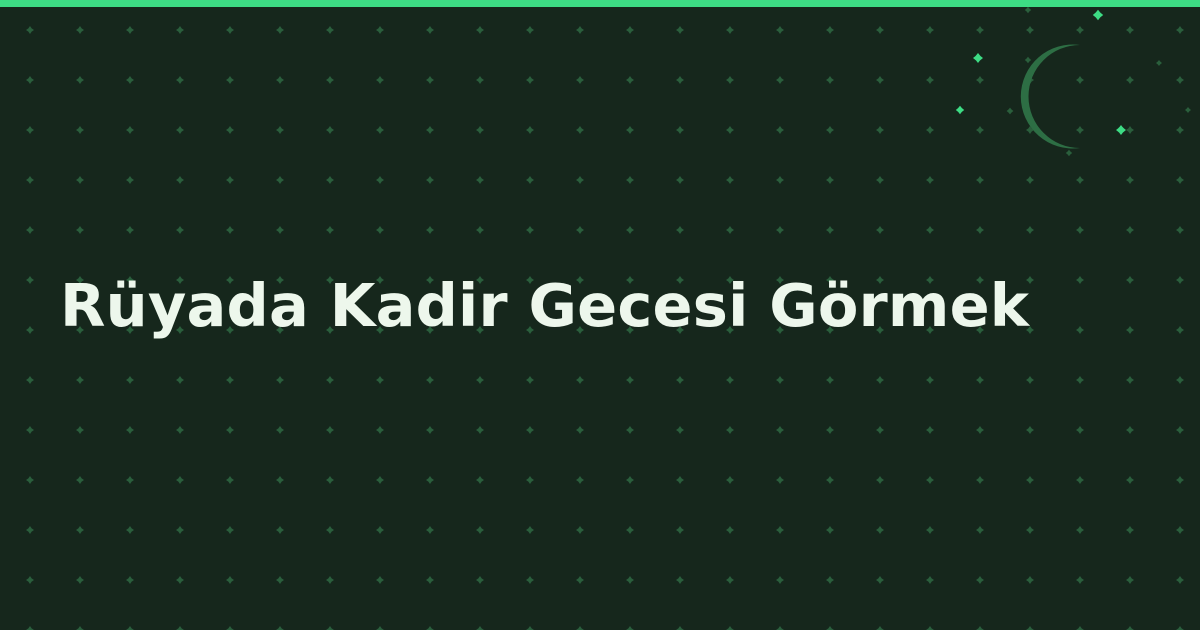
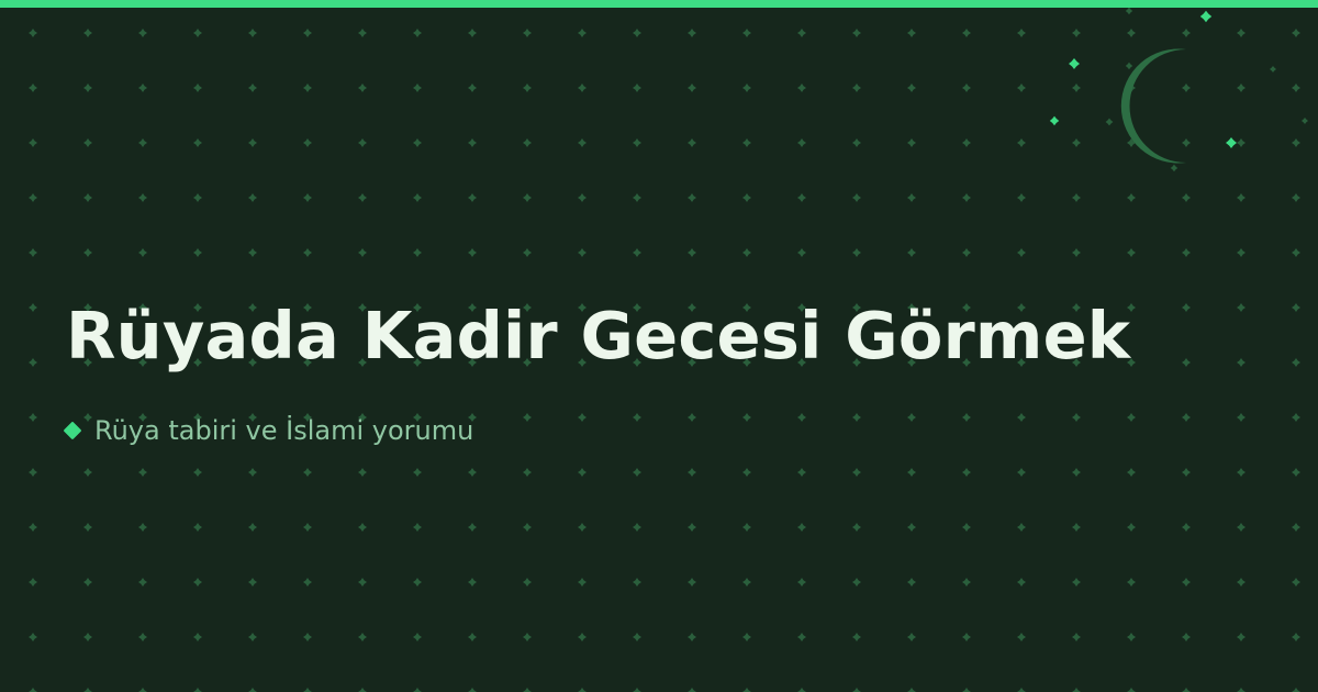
  Rüyada Kadir Gecesi Görmek
+ Rüya tabiri ve İslami yorumu
